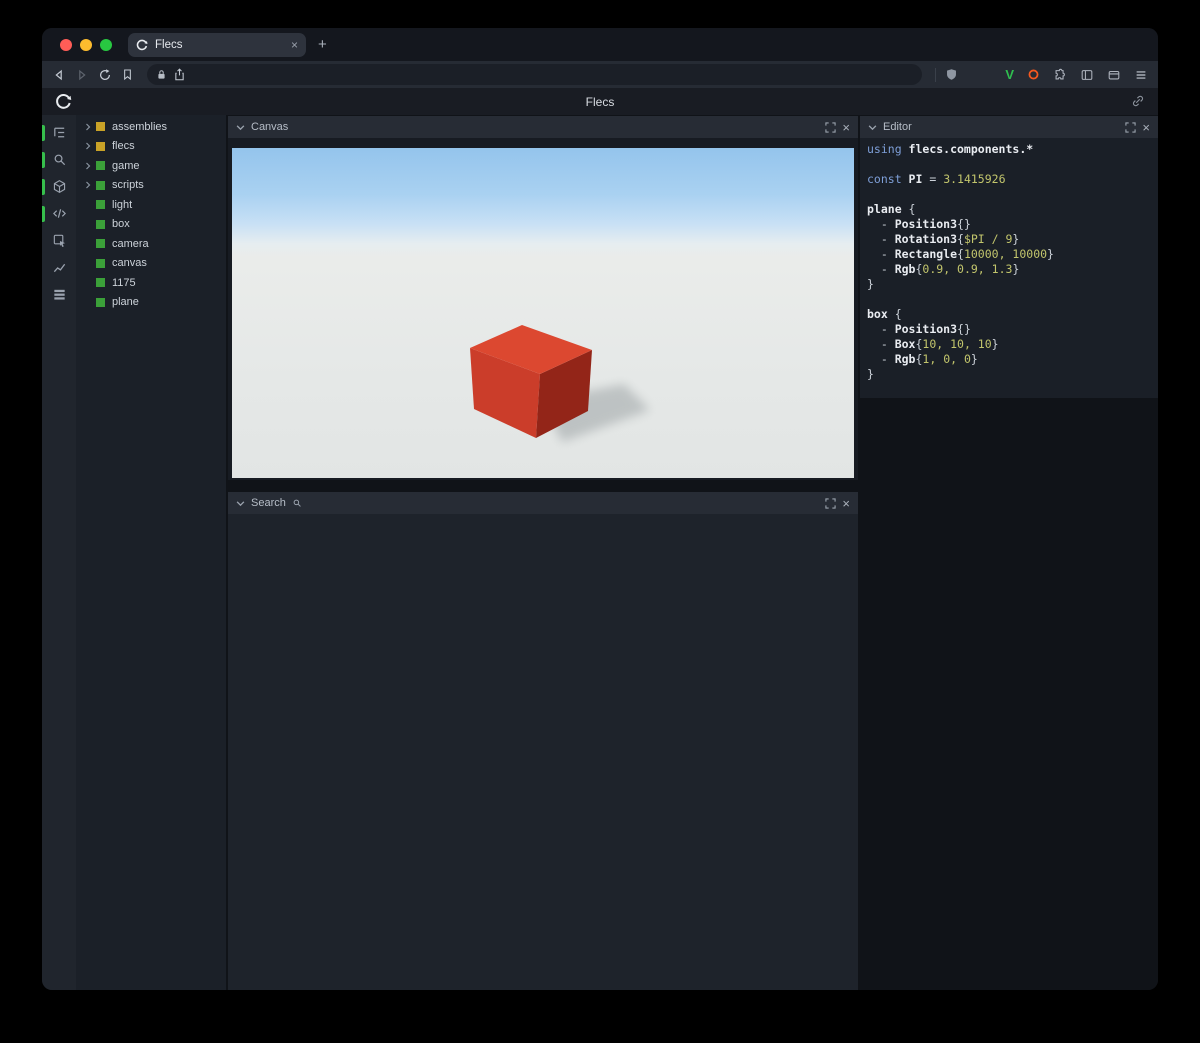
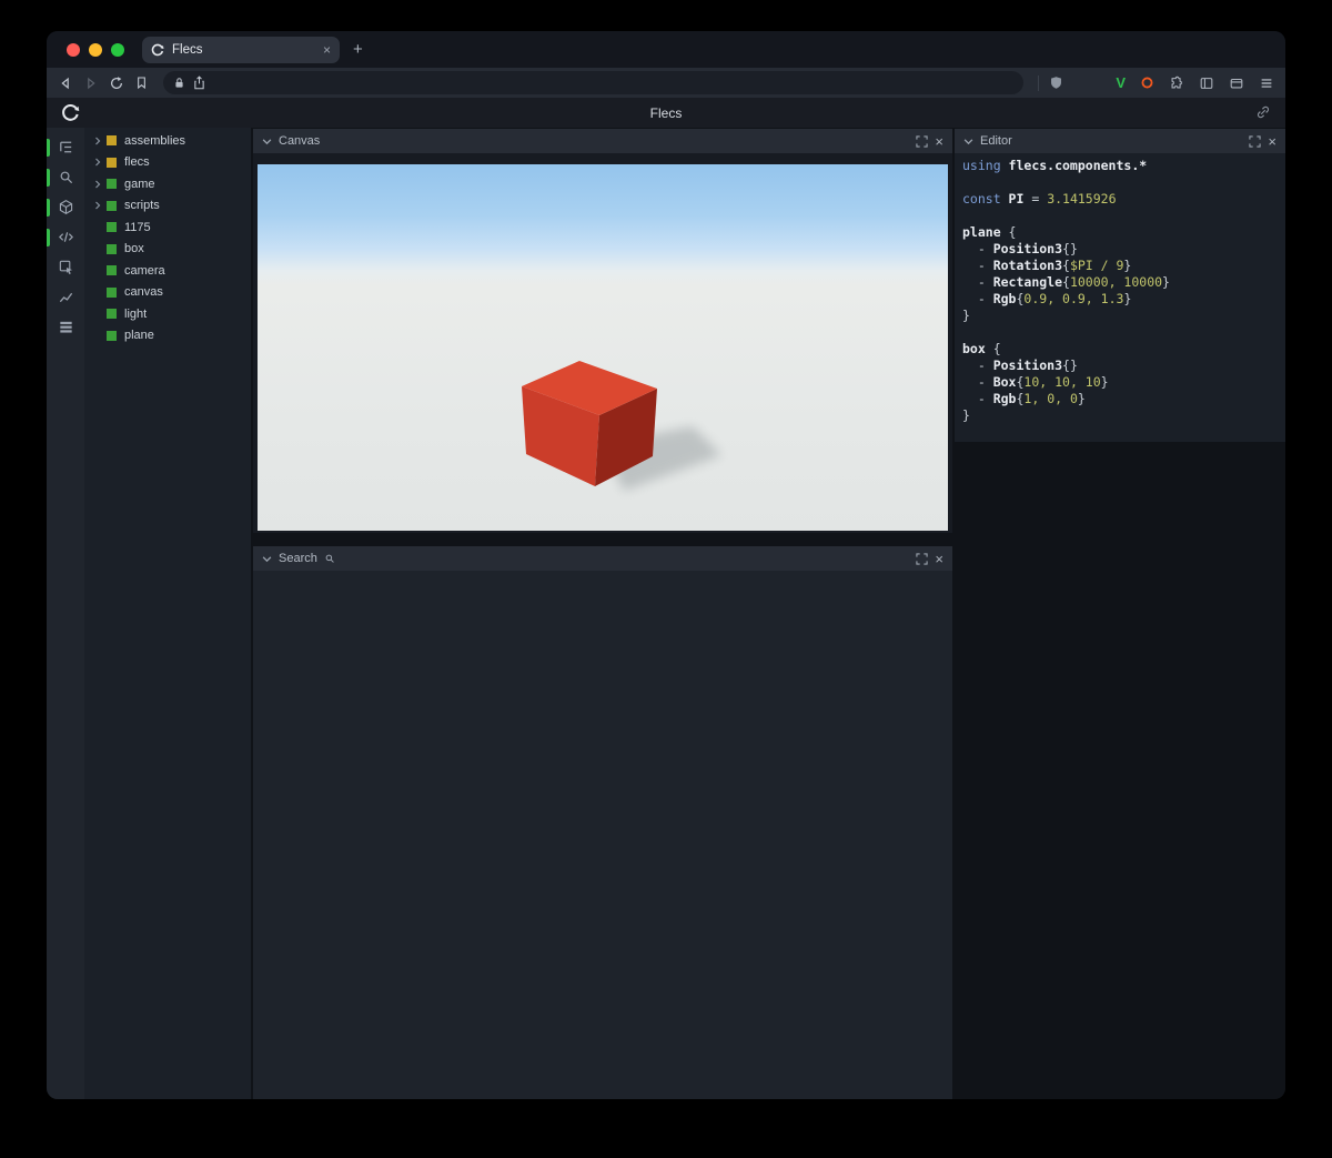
  Flecs
  ×
  +
  V
  Flecs
  assemblies
  flecs
  game
  scripts
- light
+ 1175
  box
  camera
  canvas
- 1175
+ light
  plane
  Canvas
  ×
  Search
  ×
  Editor
  ×
  using flecs.components.*
  const PI = 3.1415926
  plane {
  - Position3{}
  - Rotation3{$PI / 9}
  - Rectangle{10000, 10000}
  - Rgb{0.9, 0.9, 1.3}
  }
  box {
  - Position3{}
  - Box{10, 10, 10}
  - Rgb{1, 0, 0}
  }
